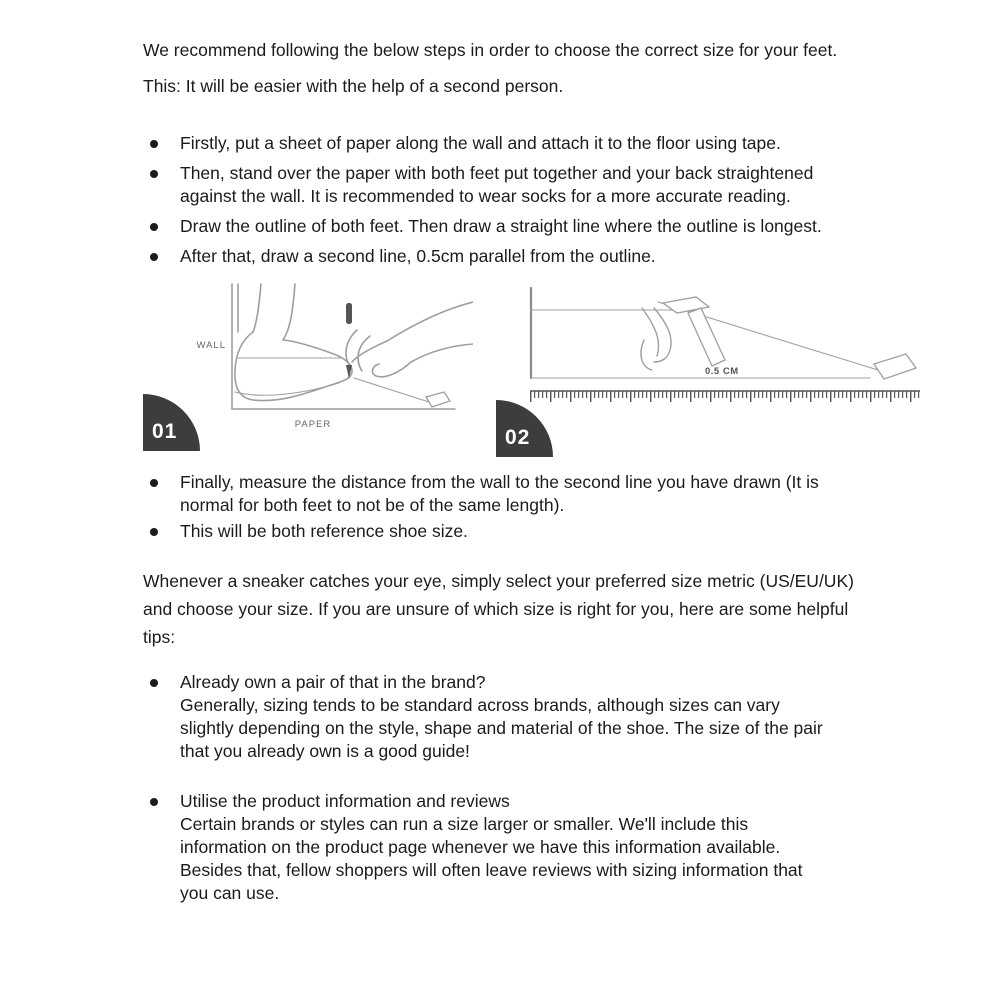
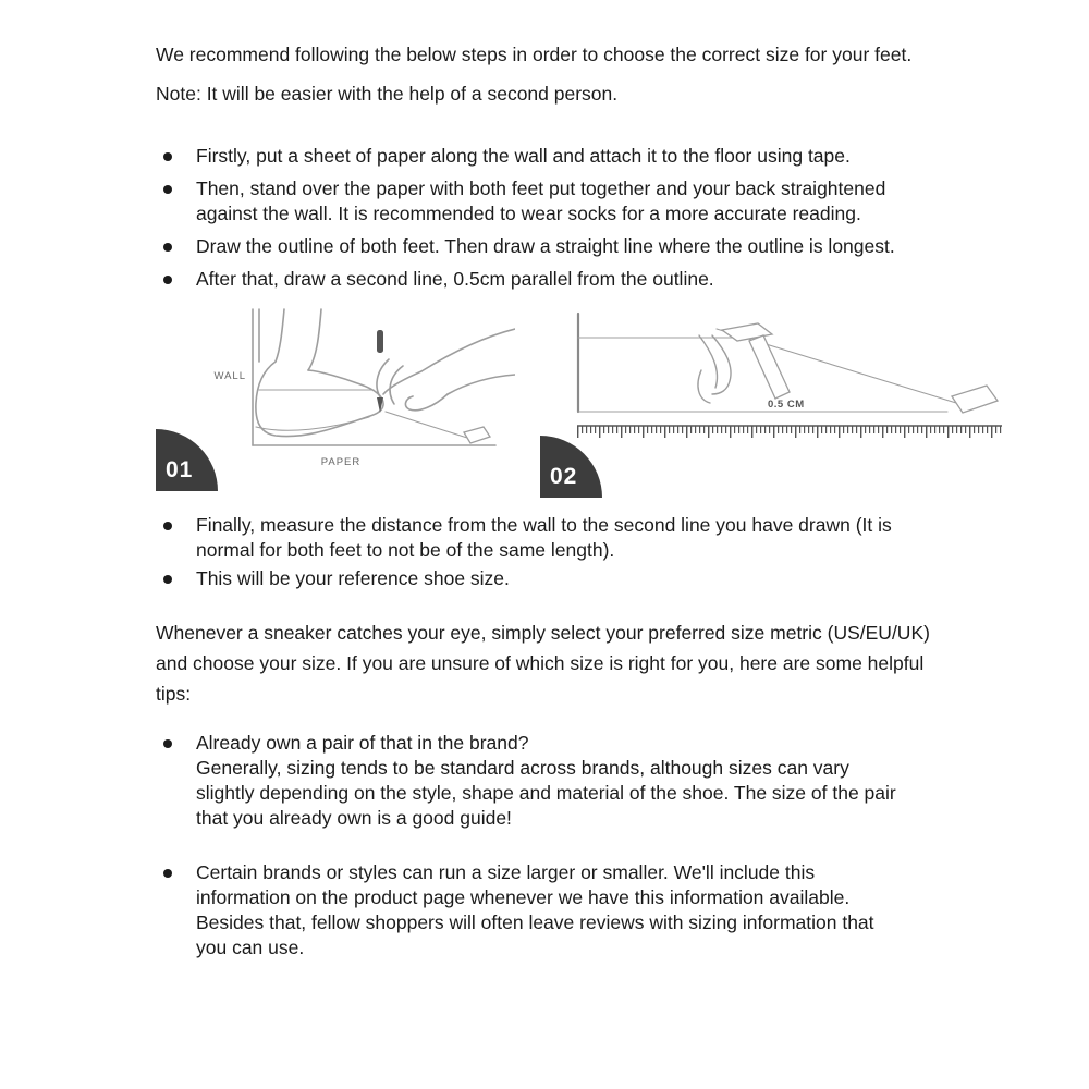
  We recommend following the below steps in order to choose the correct size for your feet.
- This: It will be easier with the help of a second person.
+ Note: It will be easier with the help of a second person.
  Firstly, put a sheet of paper along the wall and attach it to the floor using tape.
  Then, stand over the paper with both feet put together and your back straightened against the wall. It is recommended to wear socks for a more accurate reading.
  Draw the outline of both feet. Then draw a straight line where the outline is longest.
  After that, draw a second line, 0.5cm parallel from the outline.
  WALL
  PAPER
  01
  0.5 CM
  02
  Finally, measure the distance from the wall to the second line you have drawn (It is normal for both feet to not be of the same length).
- This will be both reference shoe size.
+ This will be your reference shoe size.
  Whenever a sneaker catches your eye, simply select your preferred size metric (US/EU/UK) and choose your size. If you are unsure of which size is right for you, here are some helpful tips:
  Already own a pair of that in the brand?
  Generally, sizing tends to be standard across brands, although sizes can vary slightly depending on the style, shape and material of the shoe. The size of the pair that you already own is a good guide!
- Utilise the product information and reviews
  Certain brands or styles can run a size larger or smaller. We'll include this information on the product page whenever we have this information available. Besides that, fellow shoppers will often leave reviews with sizing information that you can use.
